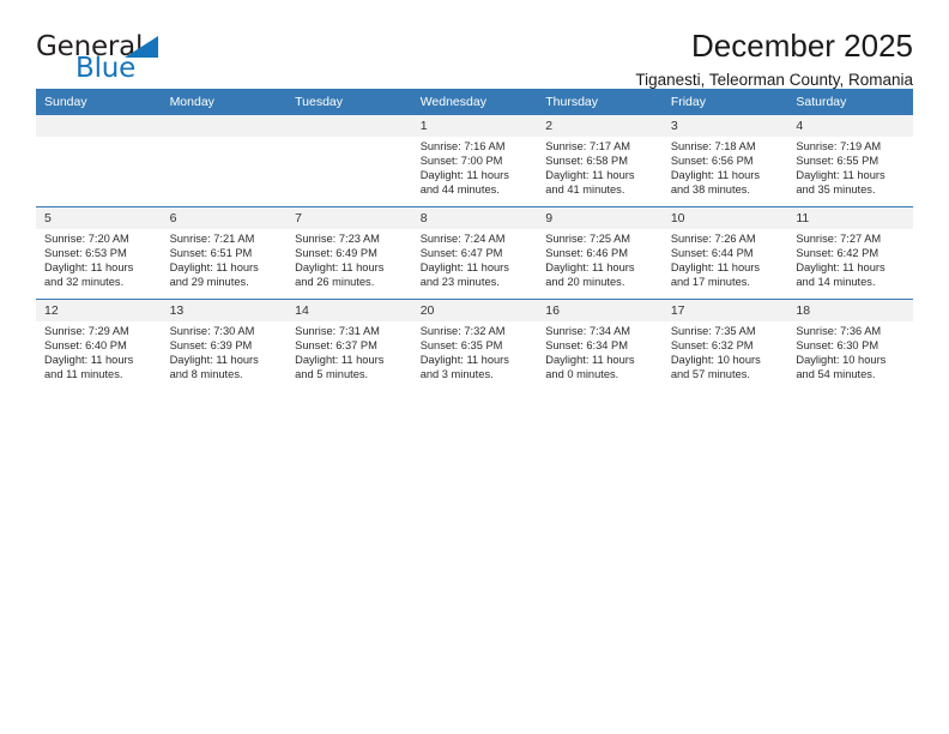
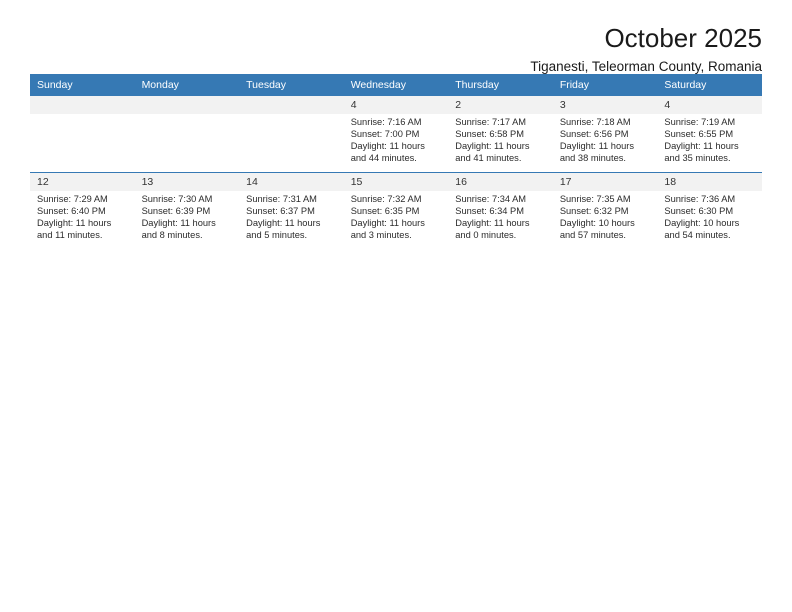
- General
- Blue
- December 2025
+ October 2025
  Tiganesti, Teleorman County, Romania
  Sunday	Monday	Tuesday	Wednesday	Thursday	Friday	Saturday
- 			1 Sunrise: 7:16 AM Sunset: 7:00 PM Daylight: 11 hours and 44 minutes.	2 Sunrise: 7:17 AM Sunset: 6:58 PM Daylight: 11 hours and 41 minutes.	3 Sunrise: 7:18 AM Sunset: 6:56 PM Daylight: 11 hours and 38 minutes.	4 Sunrise: 7:19 AM Sunset: 6:55 PM Daylight: 11 hours and 35 minutes.
+ 			4 Sunrise: 7:16 AM Sunset: 7:00 PM Daylight: 11 hours and 44 minutes.	2 Sunrise: 7:17 AM Sunset: 6:58 PM Daylight: 11 hours and 41 minutes.	3 Sunrise: 7:18 AM Sunset: 6:56 PM Daylight: 11 hours and 38 minutes.	4 Sunrise: 7:19 AM Sunset: 6:55 PM Daylight: 11 hours and 35 minutes.
- 5 Sunrise: 7:20 AM Sunset: 6:53 PM Daylight: 11 hours and 32 minutes.	6 Sunrise: 7:21 AM Sunset: 6:51 PM Daylight: 11 hours and 29 minutes.	7 Sunrise: 7:23 AM Sunset: 6:49 PM Daylight: 11 hours and 26 minutes.	8 Sunrise: 7:24 AM Sunset: 6:47 PM Daylight: 11 hours and 23 minutes.	9 Sunrise: 7:25 AM Sunset: 6:46 PM Daylight: 11 hours and 20 minutes.	10 Sunrise: 7:26 AM Sunset: 6:44 PM Daylight: 11 hours and 17 minutes.	11 Sunrise: 7:27 AM Sunset: 6:42 PM Daylight: 11 hours and 14 minutes.
- 12 Sunrise: 7:29 AM Sunset: 6:40 PM Daylight: 11 hours and 11 minutes.	13 Sunrise: 7:30 AM Sunset: 6:39 PM Daylight: 11 hours and 8 minutes.	14 Sunrise: 7:31 AM Sunset: 6:37 PM Daylight: 11 hours and 5 minutes.	20 Sunrise: 7:32 AM Sunset: 6:35 PM Daylight: 11 hours and 3 minutes.	16 Sunrise: 7:34 AM Sunset: 6:34 PM Daylight: 11 hours and 0 minutes.	17 Sunrise: 7:35 AM Sunset: 6:32 PM Daylight: 10 hours and 57 minutes.	18 Sunrise: 7:36 AM Sunset: 6:30 PM Daylight: 10 hours and 54 minutes.
+ 12 Sunrise: 7:29 AM Sunset: 6:40 PM Daylight: 11 hours and 11 minutes.	13 Sunrise: 7:30 AM Sunset: 6:39 PM Daylight: 11 hours and 8 minutes.	14 Sunrise: 7:31 AM Sunset: 6:37 PM Daylight: 11 hours and 5 minutes.	15 Sunrise: 7:32 AM Sunset: 6:35 PM Daylight: 11 hours and 3 minutes.	16 Sunrise: 7:34 AM Sunset: 6:34 PM Daylight: 11 hours and 0 minutes.	17 Sunrise: 7:35 AM Sunset: 6:32 PM Daylight: 10 hours and 57 minutes.	18 Sunrise: 7:36 AM Sunset: 6:30 PM Daylight: 10 hours and 54 minutes.
